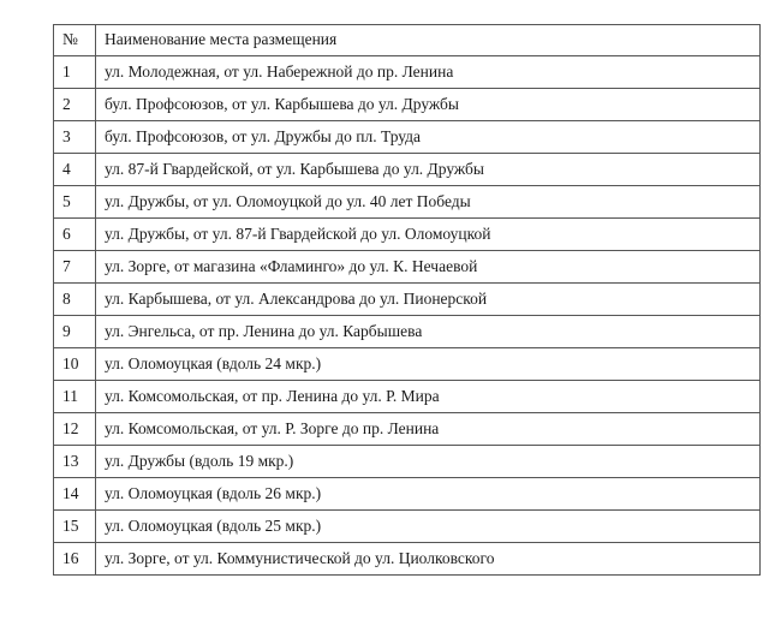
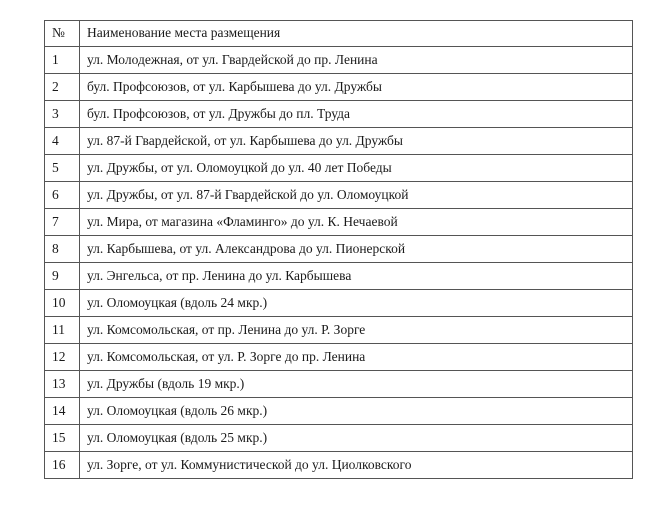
  №	Наименование места размещения
- 1	ул. Молодежная, от ул. Набережной до пр. Ленина
+ 1	ул. Молодежная, от ул. Гвардейской до пр. Ленина
  2	бул. Профсоюзов, от ул. Карбышева до ул. Дружбы
  3	бул. Профсоюзов, от ул. Дружбы до пл. Труда
  4	ул. 87-й Гвардейской, от ул. Карбышева до ул. Дружбы
  5	ул. Дружбы, от ул. Оломоуцкой до ул. 40 лет Победы
  6	ул. Дружбы, от ул. 87-й Гвардейской до ул. Оломоуцкой
- 7	ул. Зорге, от магазина «Фламинго» до ул. К. Нечаевой
+ 7	ул. Мира, от магазина «Фламинго» до ул. К. Нечаевой
  8	ул. Карбышева, от ул. Александрова до ул. Пионерской
  9	ул. Энгельса, от пр. Ленина до ул. Карбышева
  10	ул. Оломоуцкая (вдоль 24 мкр.)
- 11	ул. Комсомольская, от пр. Ленина до ул. Р. Мира
+ 11	ул. Комсомольская, от пр. Ленина до ул. Р. Зорге
  12	ул. Комсомольская, от ул. Р. Зорге до пр. Ленина
  13	ул. Дружбы (вдоль 19 мкр.)
  14	ул. Оломоуцкая (вдоль 26 мкр.)
  15	ул. Оломоуцкая (вдоль 25 мкр.)
  16	ул. Зорге, от ул. Коммунистической до ул. Циолковского
